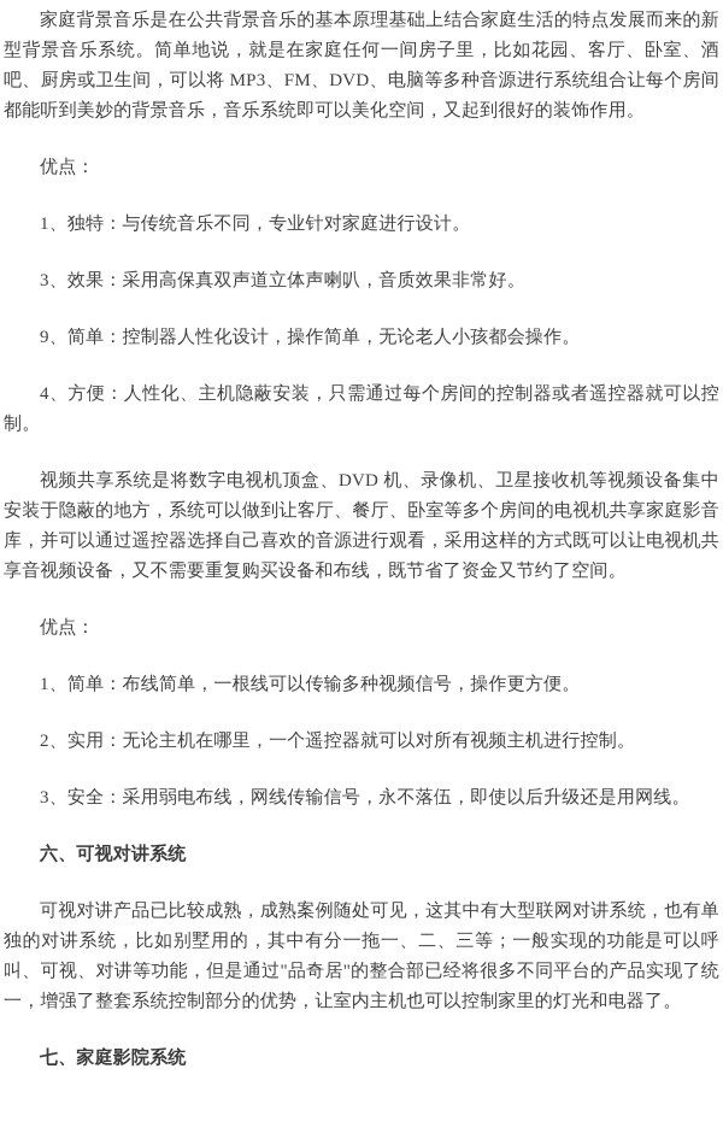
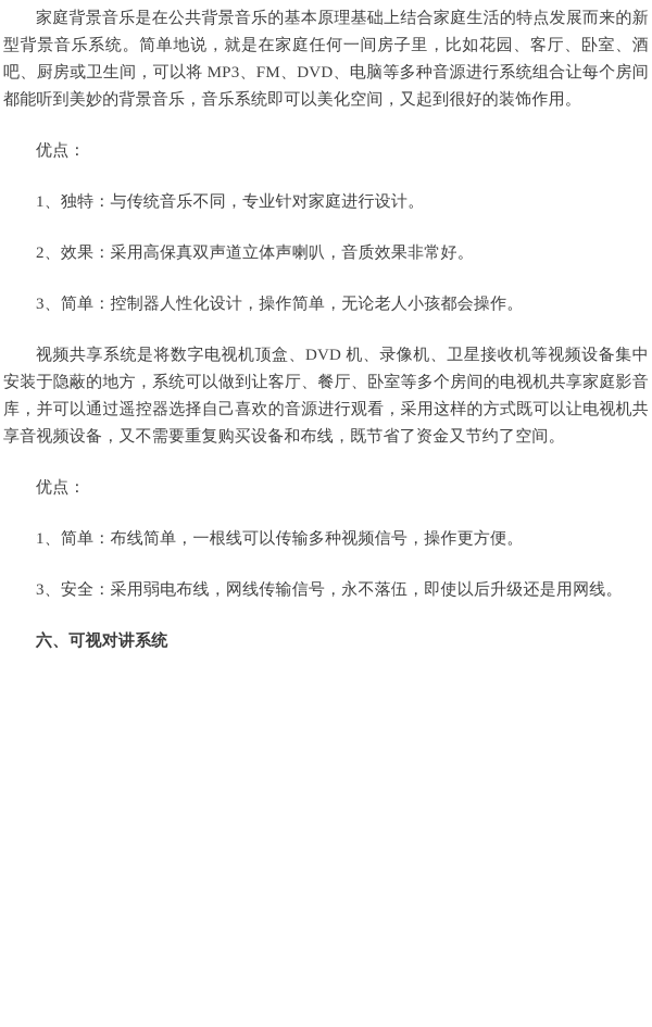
  家庭背景音乐是在公共背景音乐的基本原理基础上结合家庭生活的特点发展而来的新型背景音乐系统。简单地说，就是在家庭任何一间房子里，比如花园、客厅、卧室、酒吧、厨房或卫生间，可以将 MP3、FM、DVD、电脑等多种音源进行系统组合让每个房间都能听到美妙的背景音乐，音乐系统即可以美化空间，又起到很好的装饰作用。
  优点：
  1、独特：与传统音乐不同，专业针对家庭进行设计。
- 3、效果：采用高保真双声道立体声喇叭，音质效果非常好。
+ 2、效果：采用高保真双声道立体声喇叭，音质效果非常好。
- 9、简单：控制器人性化设计，操作简单，无论老人小孩都会操作。
+ 3、简单：控制器人性化设计，操作简单，无论老人小孩都会操作。
- 4、方便：人性化、主机隐蔽安装，只需通过每个房间的控制器或者遥控器就可以控制。
  视频共享系统是将数字电视机顶盒、DVD 机、录像机、卫星接收机等视频设备集中安装于隐蔽的地方，系统可以做到让客厅、餐厅、卧室等多个房间的电视机共享家庭影音库，并可以通过遥控器选择自己喜欢的音源进行观看，采用这样的方式既可以让电视机共享音视频设备，又不需要重复购买设备和布线，既节省了资金又节约了空间。
  优点：
  1、简单：布线简单，一根线可以传输多种视频信号，操作更方便。
- 2、实用：无论主机在哪里，一个遥控器就可以对所有视频主机进行控制。
  3、安全：采用弱电布线，网线传输信号，永不落伍，即使以后升级还是用网线。
  六、可视对讲系统
- 可视对讲产品已比较成熟，成熟案例随处可见，这其中有大型联网对讲系统，也有单独的对讲系统，比如别墅用的，其中有分一拖一、二、三等；一般实现的功能是可以呼叫、可视、对讲等功能，但是通过"品奇居"的整合部已经将很多不同平台的产品实现了统一，增强了整套系统控制部分的优势，让室内主机也可以控制家里的灯光和电器了。
- 七、家庭影院系统
